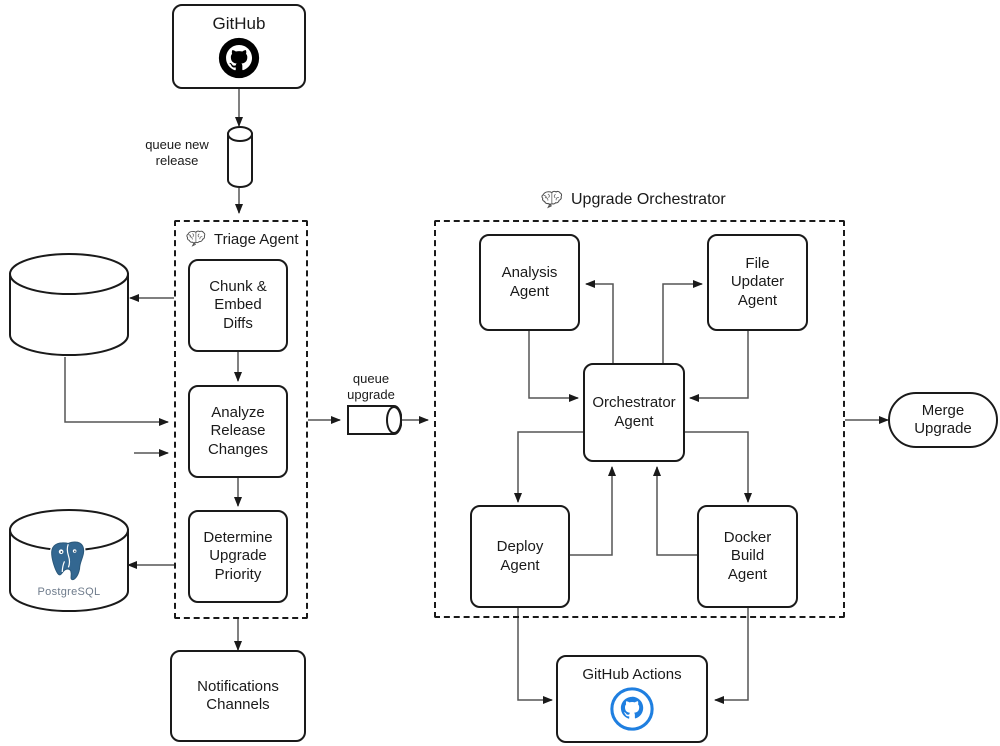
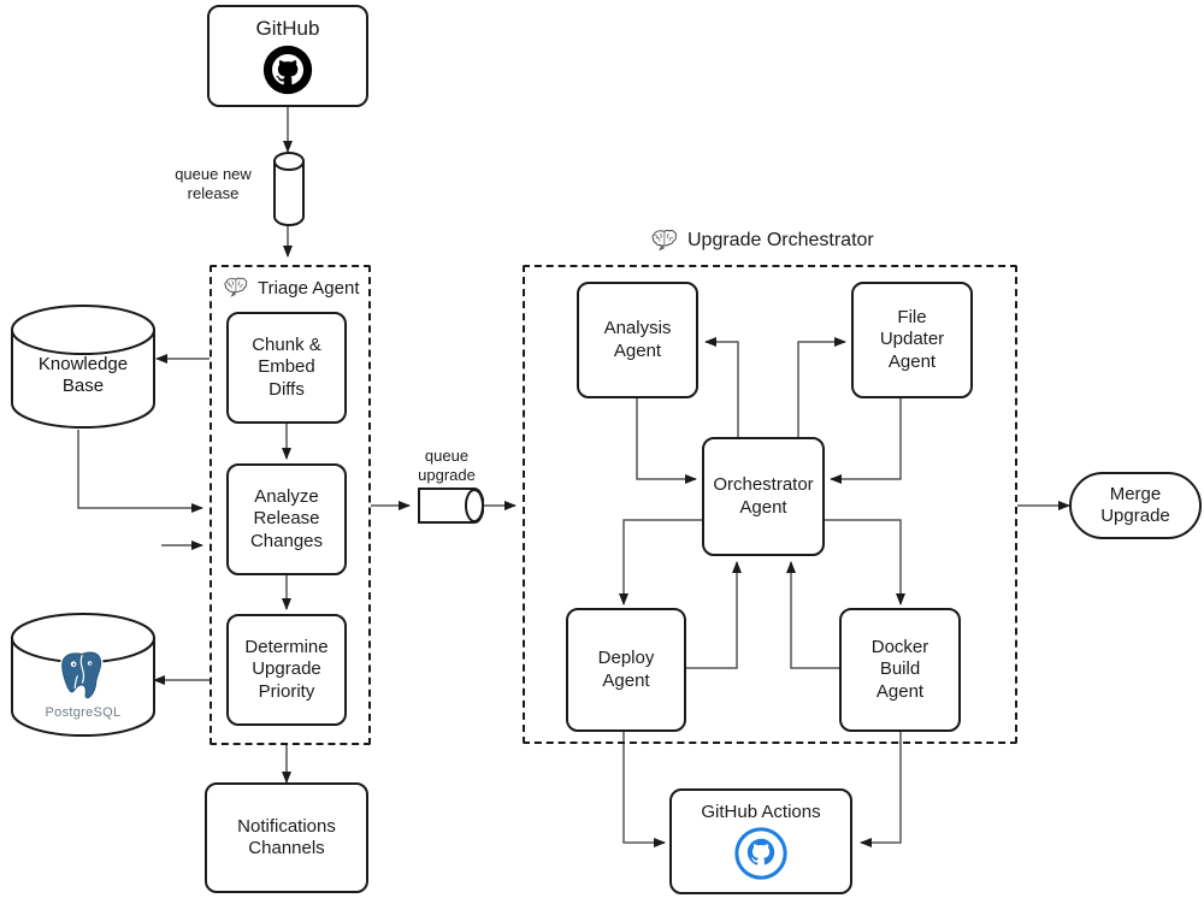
  GitHub
  queue new
  release
  Triage Agent
  Chunk &
  Embed
  Diffs
  Analyze
  Release
  Changes
  Determine
  Upgrade
  Priority
+ Knowledge
+ Base
  PostgreSQL
  Notifications
  Channels
  queue
  upgrade
  Upgrade Orchestrator
  Analysis
  Agent
  File
  Updater
  Agent
  Orchestrator
  Agent
  Deploy
  Agent
  Docker
  Build
  Agent
  GitHub Actions
  Merge
  Upgrade
